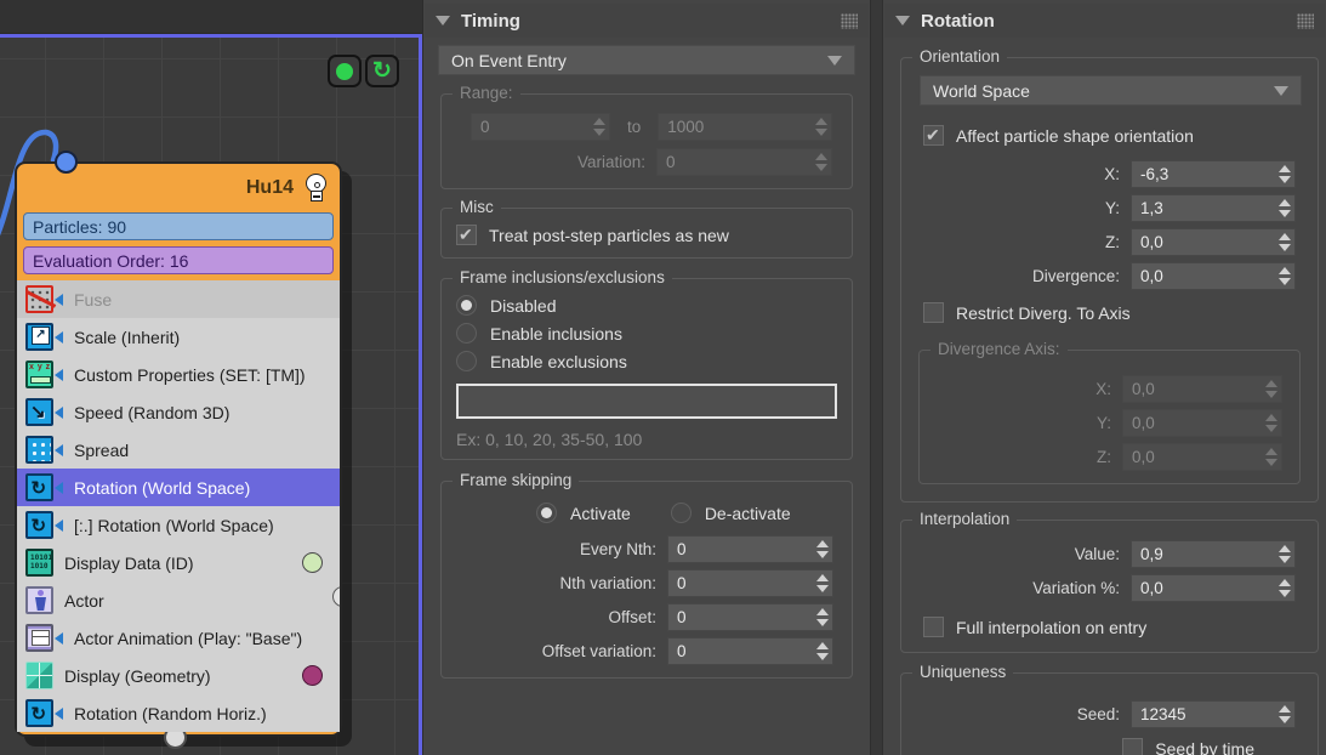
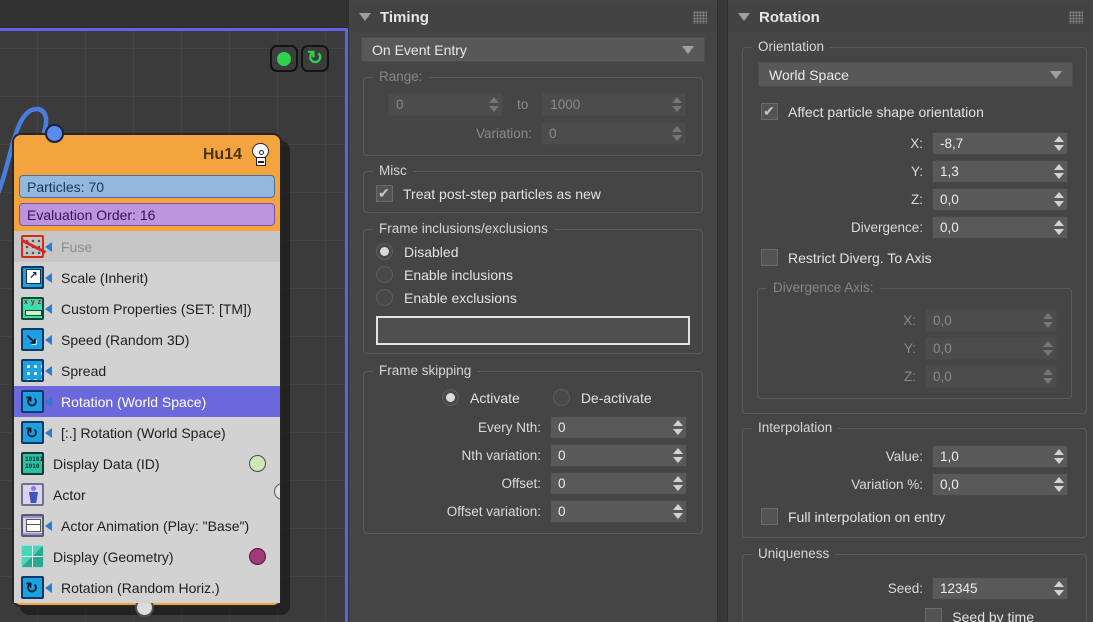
  ↻
  Hu14
- Particles: 90
+ Particles: 70
  Evaluation Order: 16
  Fuse
  Scale (Inherit)
  Custom Properties (SET: [TM])
  Speed (Random 3D)
  Spread
  Rotation (World Space)
  [:.] Rotation (World Space)
  Display Data (ID)
  Actor
  Actor Animation (Play: "Base")
  Display (Geometry)
  Rotation (Random Horiz.)
  Timing
  On Event Entry
  Range:
  0
  to
  1000
  Variation:
  0
  Misc
  Treat post-step particles as new
  Frame inclusions/exclusions
  Disabled
  Enable inclusions
  Enable exclusions
- Ex: 0, 10, 20, 35-50, 100
  Frame skipping
  Activate
  De-activate
  Every Nth:
  0
  Nth variation:
  0
  Offset:
  0
  Offset variation:
  0
  Rotation
  Orientation
  World Space
  Affect particle shape orientation
  X:
- -6,3
+ -8,7
  Y:
  1,3
  Z:
  0,0
  Divergence:
  0,0
  Restrict Diverg. To Axis
  Divergence Axis:
  X:
  0,0
  Y:
  0,0
  Z:
  0,0
  Interpolation
  Value:
- 0,9
+ 1,0
  Variation %:
  0,0
  Full interpolation on entry
  Uniqueness
  Seed:
  12345
  Seed by time
